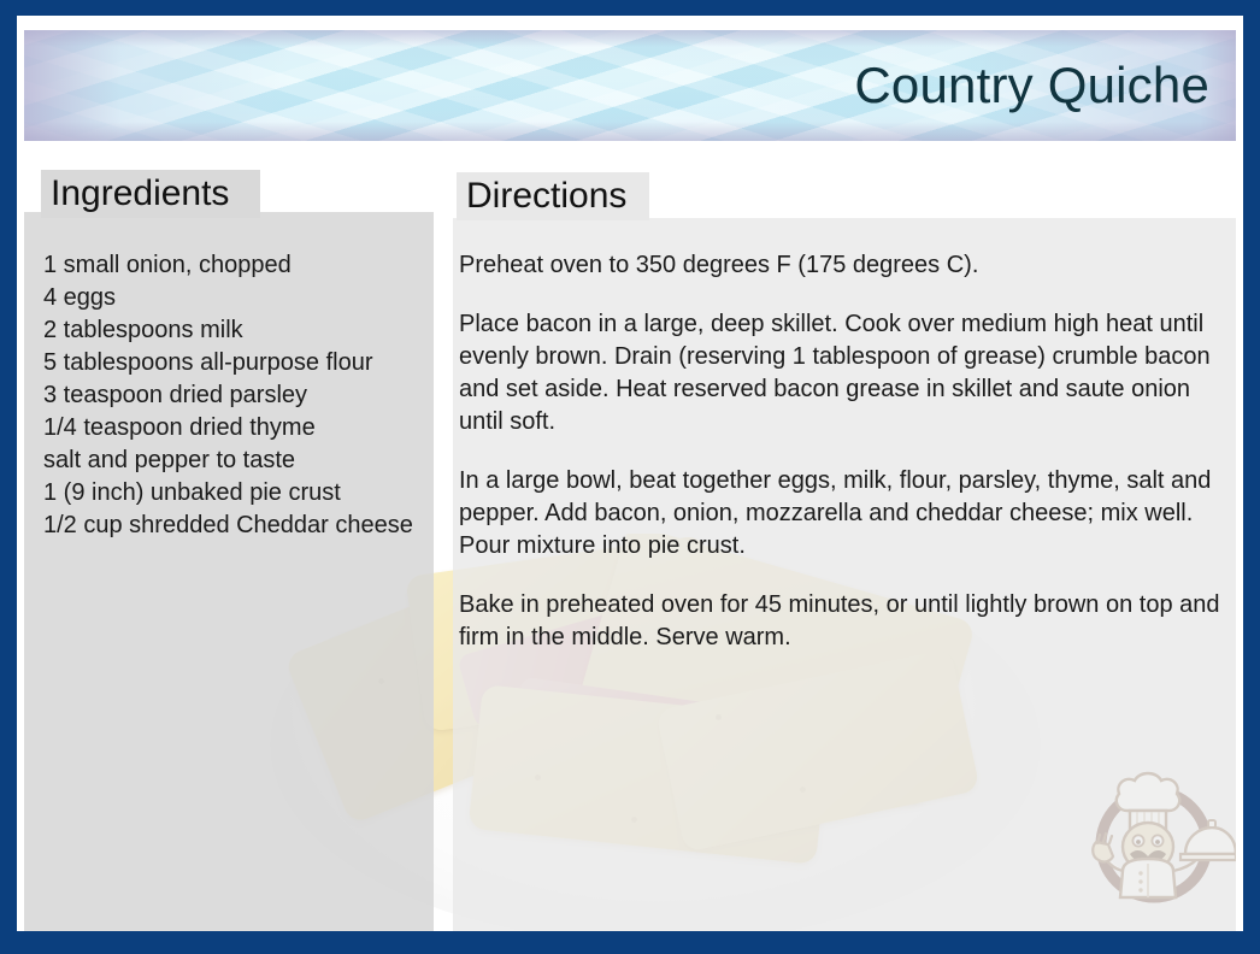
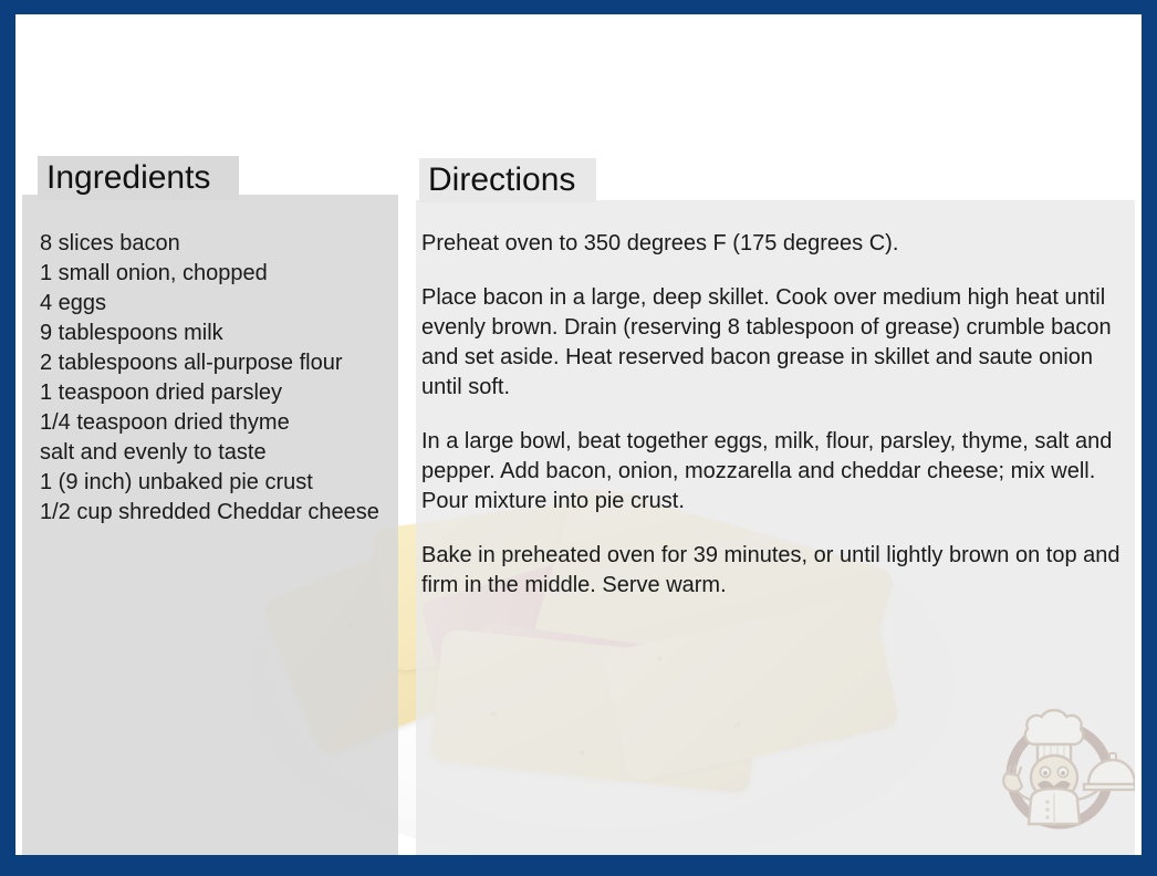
- Country Quiche
  Ingredients
  Directions
+ 8 slices bacon
  1 small onion, chopped
  4 eggs
- 2 tablespoons milk
+ 9 tablespoons milk
- 5 tablespoons all-purpose flour
+ 2 tablespoons all-purpose flour
- 3 teaspoon dried parsley
+ 1 teaspoon dried parsley
  1/4 teaspoon dried thyme
- salt and pepper to taste
+ salt and evenly to taste
  1 (9 inch) unbaked pie crust
  1/2 cup shredded Cheddar cheese
  Preheat oven to 350 degrees F (175 degrees C).
- Place bacon in a large, deep skillet. Cook over medium high heat until evenly brown. Drain (reserving 1 tablespoon of grease) crumble bacon and set aside. Heat reserved bacon grease in skillet and saute onion until soft.
+ Place bacon in a large, deep skillet. Cook over medium high heat until evenly brown. Drain (reserving 8 tablespoon of grease) crumble bacon and set aside. Heat reserved bacon grease in skillet and saute onion until soft.
  In a large bowl, beat together eggs, milk, flour, parsley, thyme, salt and pepper. Add bacon, onion, mozzarella and cheddar cheese; mix well. Pour mixture into pie crust.
- Bake in preheated oven for 45 minutes, or until lightly brown on top and firm in the middle. Serve warm.
+ Bake in preheated oven for 39 minutes, or until lightly brown on top and firm in the middle. Serve warm.
